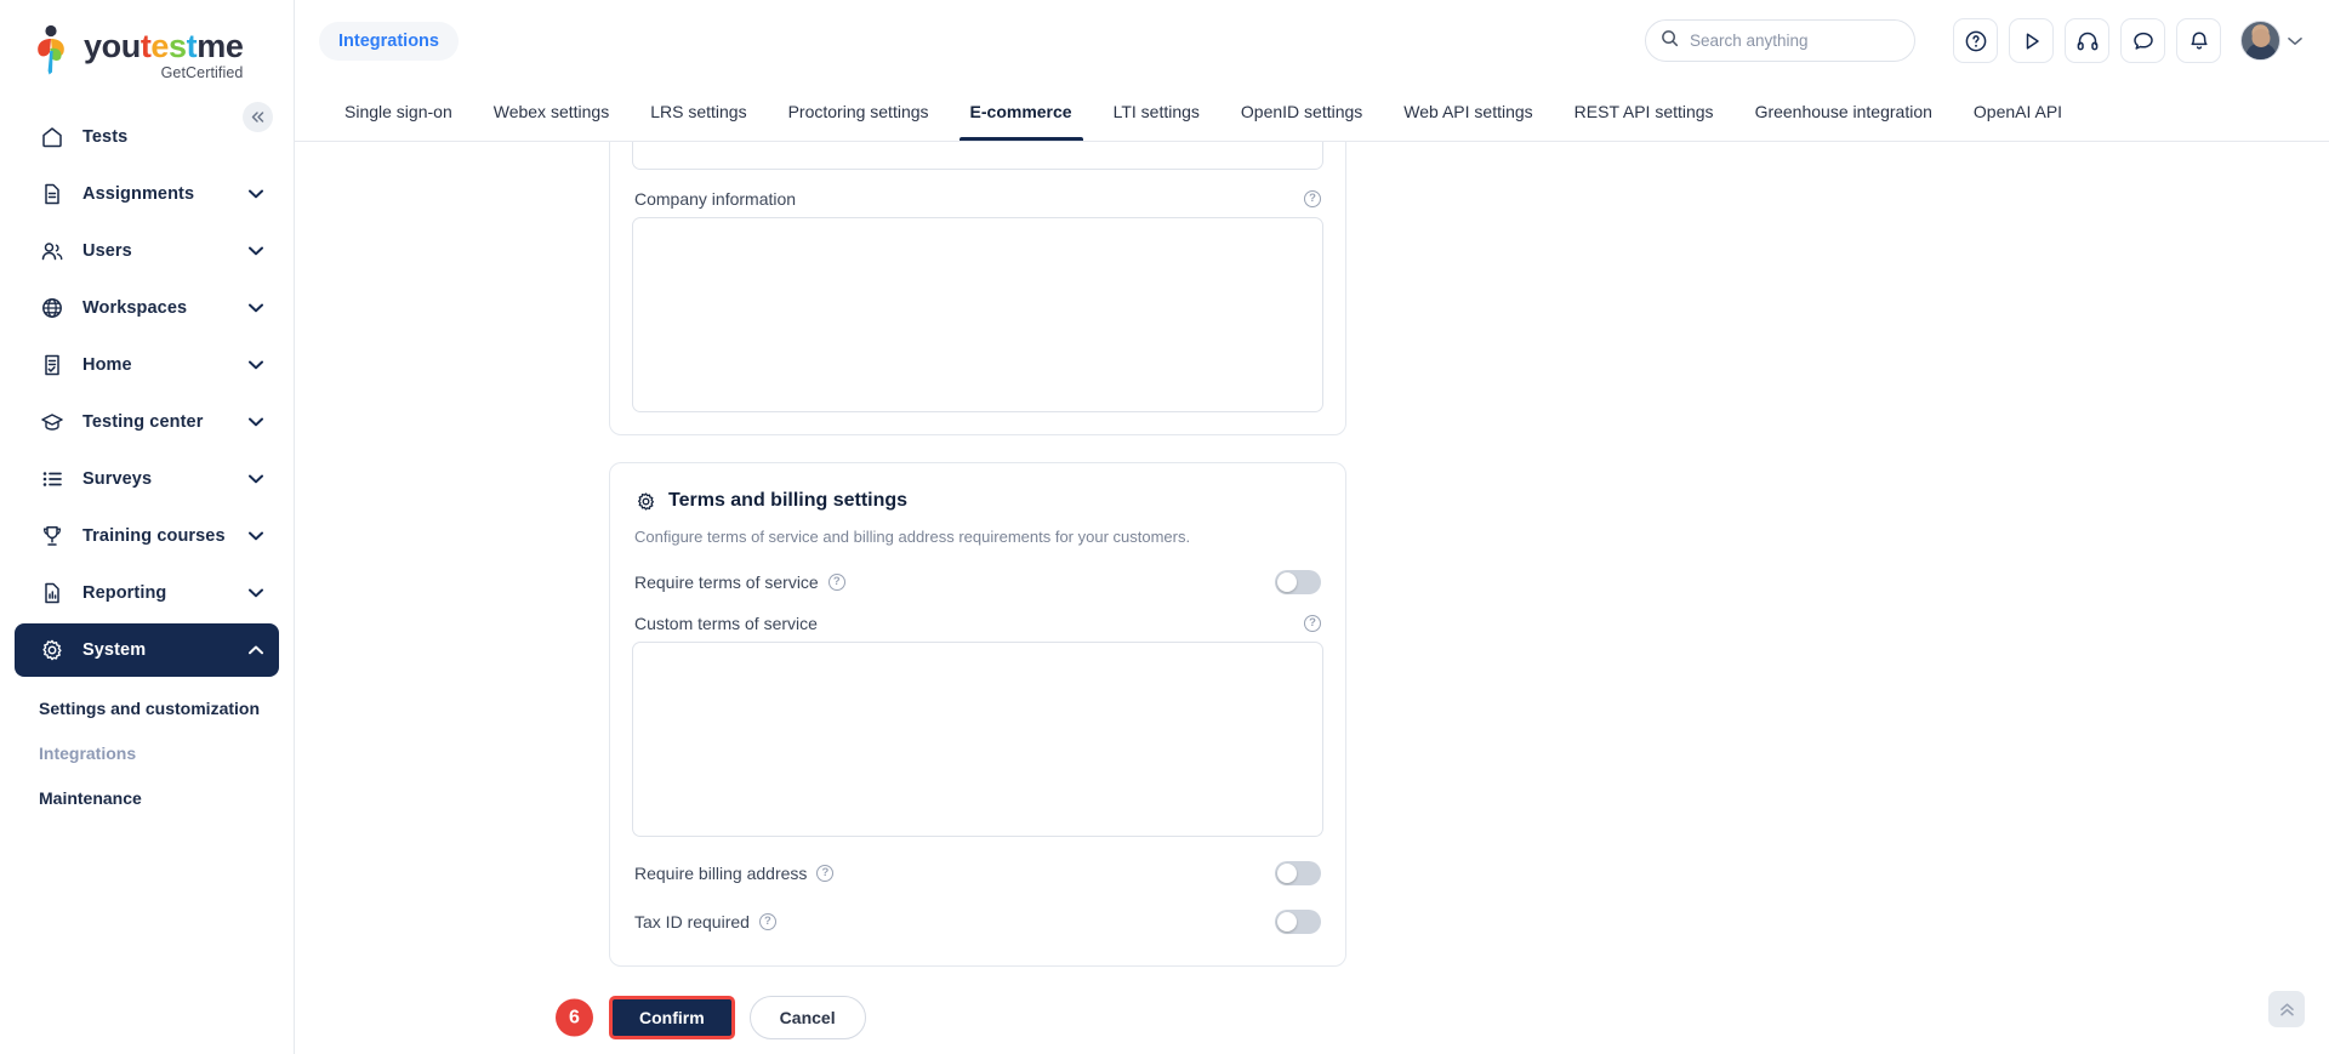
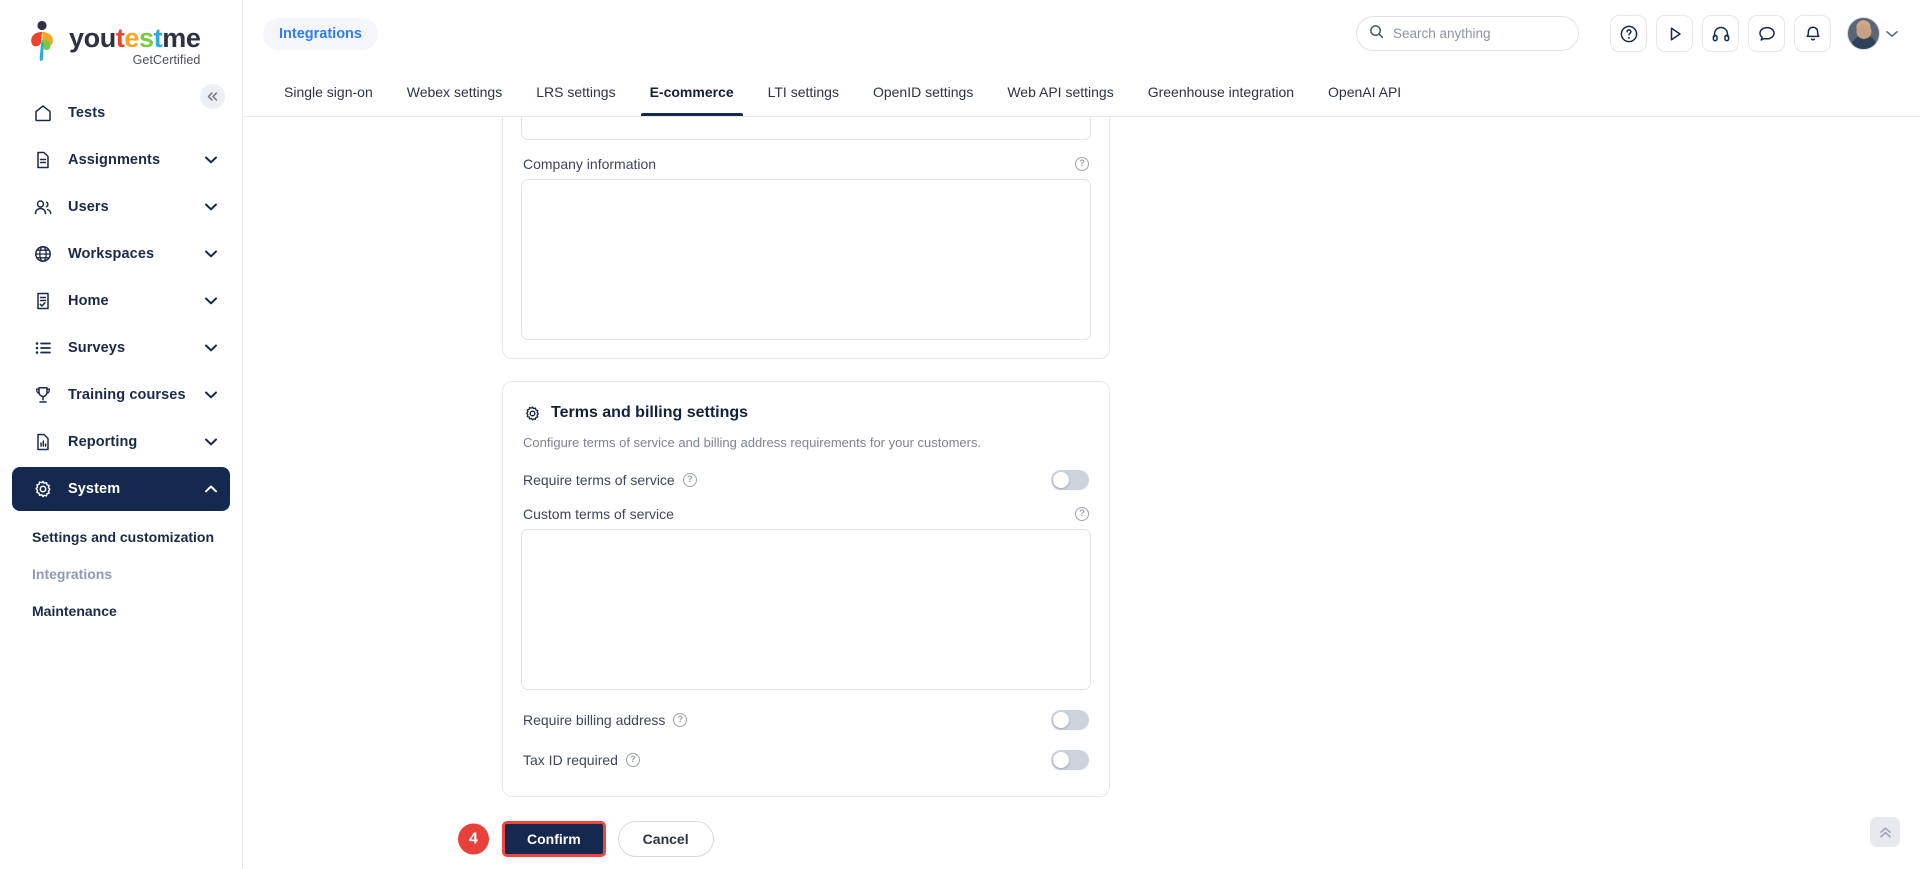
  youtestme
  GetCertified
  Tests
  Assignments
  Users
  Workspaces
  Home
- Testing center
  Surveys
  Training courses
  Reporting
  System
  Settings and customization
  Integrations
  Maintenance
  Integrations
  Search anything
  Single sign-on
  Webex settings
  LRS settings
- Proctoring settings
  E-commerce
  LTI settings
  OpenID settings
  Web API settings
- REST API settings
  Greenhouse integration
  OpenAI API
  Company information
  ?
  Terms and billing settings
  Configure terms of service and billing address requirements for your customers.
  Require terms of service
  ?
  Custom terms of service
  ?
  Require billing address
  ?
  Tax ID required
  ?
- 6
+ 4
  Confirm
  Cancel
